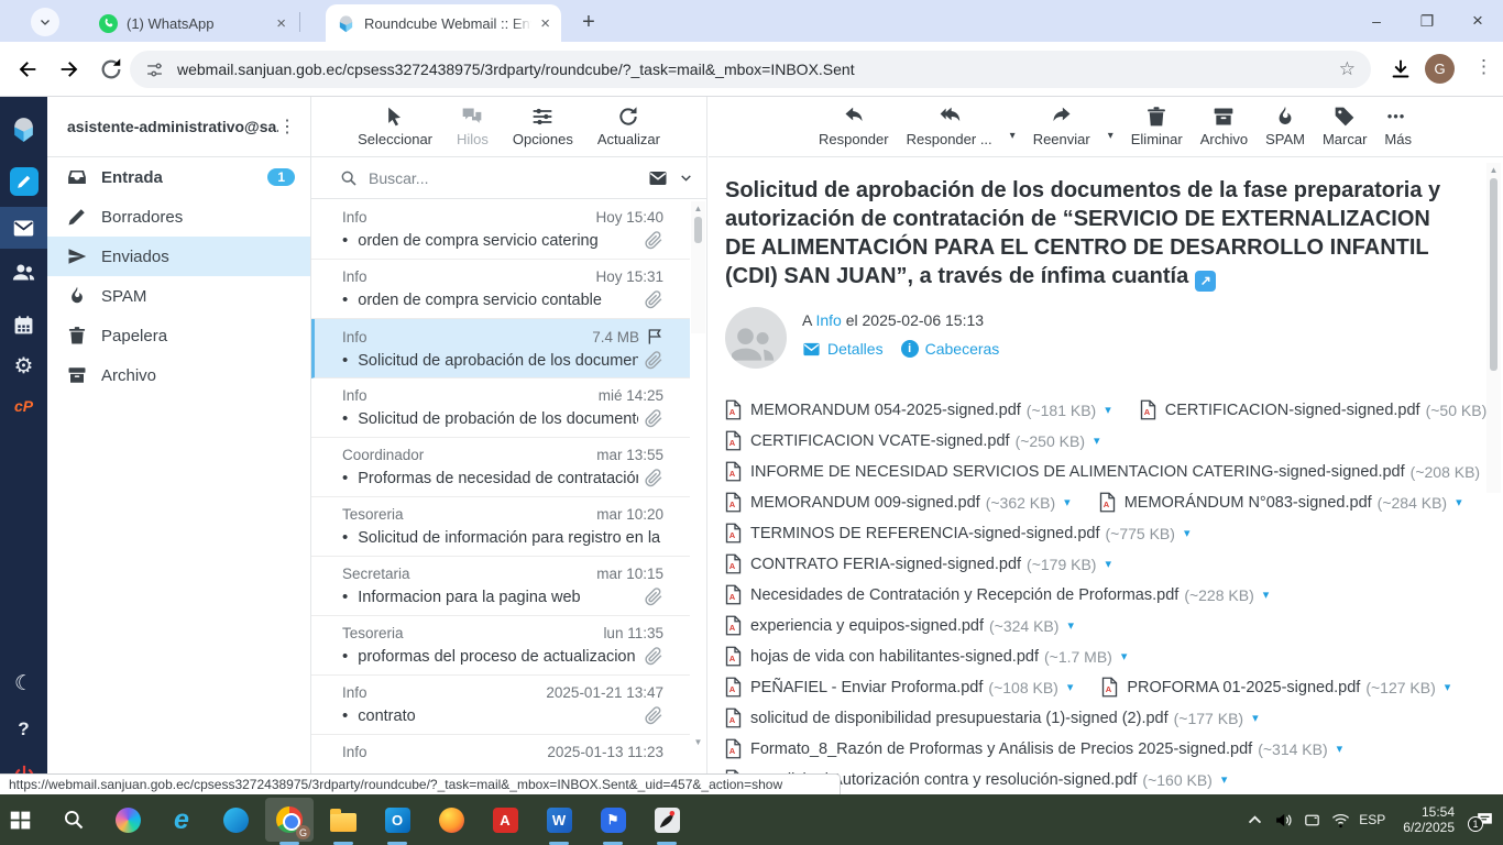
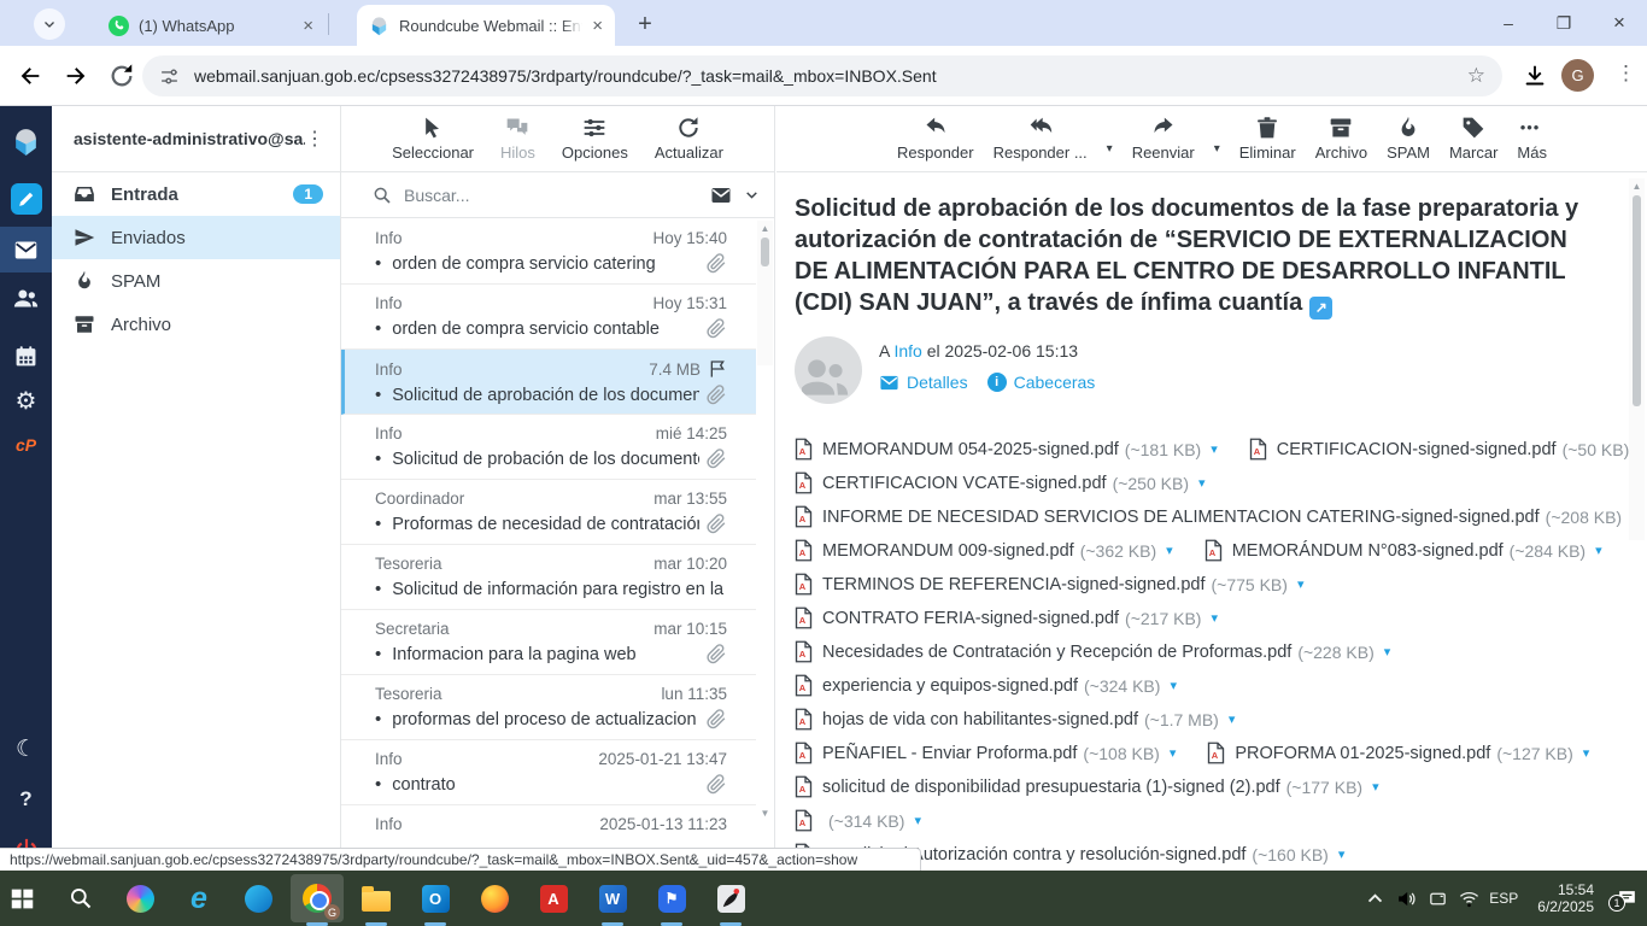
  (1) WhatsApp
  ×
  Roundcube Webmail :: En
  ×
  +
  –
  ❐
  ×
  webmail.sanjuan.gob.ec/cpsess3272438975/3rdparty/roundcube/?_task=mail&_mbox=INBOX.Sent
  ☆
  G
  ⋮
  ⚙
  cP
  ☾
  ?
  asistente-administrativo@sa
  ⋮
  Entrada
  1
- Borradores
  Enviados
  SPAM
- Papelera
  Archivo
  Seleccionar
  Hilos
  Opciones
  Actualizar
  Buscar...
  Info
  Hoy 15:40
  •
  orden de compra servicio catering
  Info
  Hoy 15:31
  •
  orden de compra servicio contable
  Info
  7.4 MB
  •
  Solicitud de aprobación de los documen
  Info
  mié 14:25
  •
  Solicitud de probación de los document
  Coordinador
  mar 13:55
  •
  Proformas de necesidad de contratació
  Tesoreria
  mar 10:20
  •
  Solicitud de información para registro en la
  Secretaria
  mar 10:15
  •
  Informacion para la pagina web
  Tesoreria
  lun 11:35
  •
  proformas del proceso de actualizacion
  Info
  2025-01-21 13:47
  •
  contrato
  Info
  2025-01-13 11:23
  ▲
  ▼
  Responder
  Responder ...
  ▾
  Reenviar
  ▾
  Eliminar
  Archivo
  SPAM
  Marcar
  •••
  Más
  Solicitud de aprobación de los documentos de la fase preparatoria y autorización de contratación de “SERVICIO DE EXTERNALIZACION DE ALIMENTACIÓN PARA EL CENTRO DE DESARROLLO INFANTIL (CDI) SAN JUAN”, a través de ínfima cuantía ↗
  A Info el 2025-02-06 15:13
  Detalles
  i
  Cabeceras
  MEMORANDUM 054-2025-signed.pdf
  (~181 KB)
  ▾
  CERTIFICACION-signed-signed.pdf
  (~50 KB)
  CERTIFICACION VCATE-signed.pdf
  (~250 KB)
  ▾
  INFORME DE NECESIDAD SERVICIOS DE ALIMENTACION CATERING-signed-signed.pdf
  (~208 KB)
  MEMORANDUM 009-signed.pdf
  (~362 KB)
  ▾
  MEMORÁNDUM N°083-signed.pdf
  (~284 KB)
  ▾
  TERMINOS DE REFERENCIA-signed-signed.pdf
  (~775 KB)
  ▾
  CONTRATO FERIA-signed-signed.pdf
- (~179 KB)
+ (~217 KB)
  ▾
  Necesidades de Contratación y Recepción de Proformas.pdf
  (~228 KB)
  ▾
  experiencia y equipos-signed.pdf
  (~324 KB)
  ▾
  hojas de vida con habilitantes-signed.pdf
  (~1.7 MB)
  ▾
  PEÑAFIEL - Enviar Proforma.pdf
  (~108 KB)
  ▾
  PROFORMA 01-2025-signed.pdf
  (~127 KB)
  ▾
  solicitud de disponibilidad presupuestaria (1)-signed (2).pdf
  (~177 KB)
  ▾
- Formato_8_Razón de Proformas y Análisis de Precios 2025-signed.pdf
  (~314 KB)
  ▾
  utorización contra y resolución-signed.pdf
  (~160 KB)
  ▾
  ▲
  https://webmail.sanjuan.gob.ec/cpsess3272438975/3rdparty/roundcube/?_task=mail&_mbox=INBOX.Sent&_uid=457&_action=show
  e
  G
  O
  A
  W
  ⚑
  ESP
  15:54
  6/2/2025
  1
